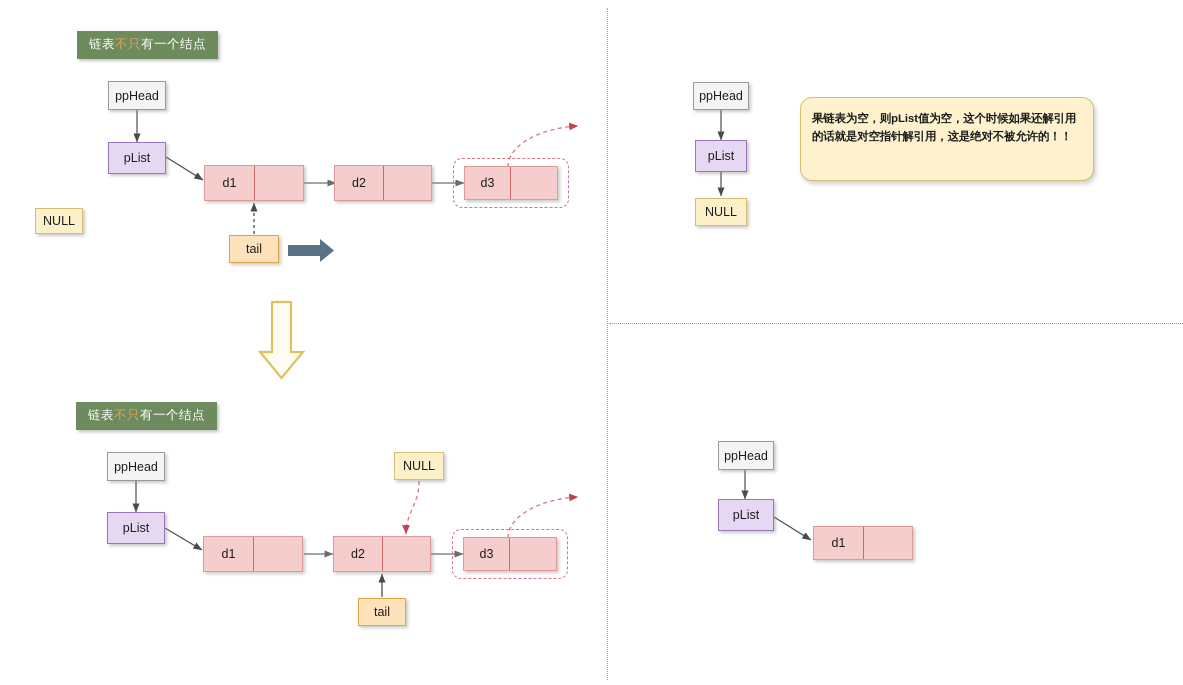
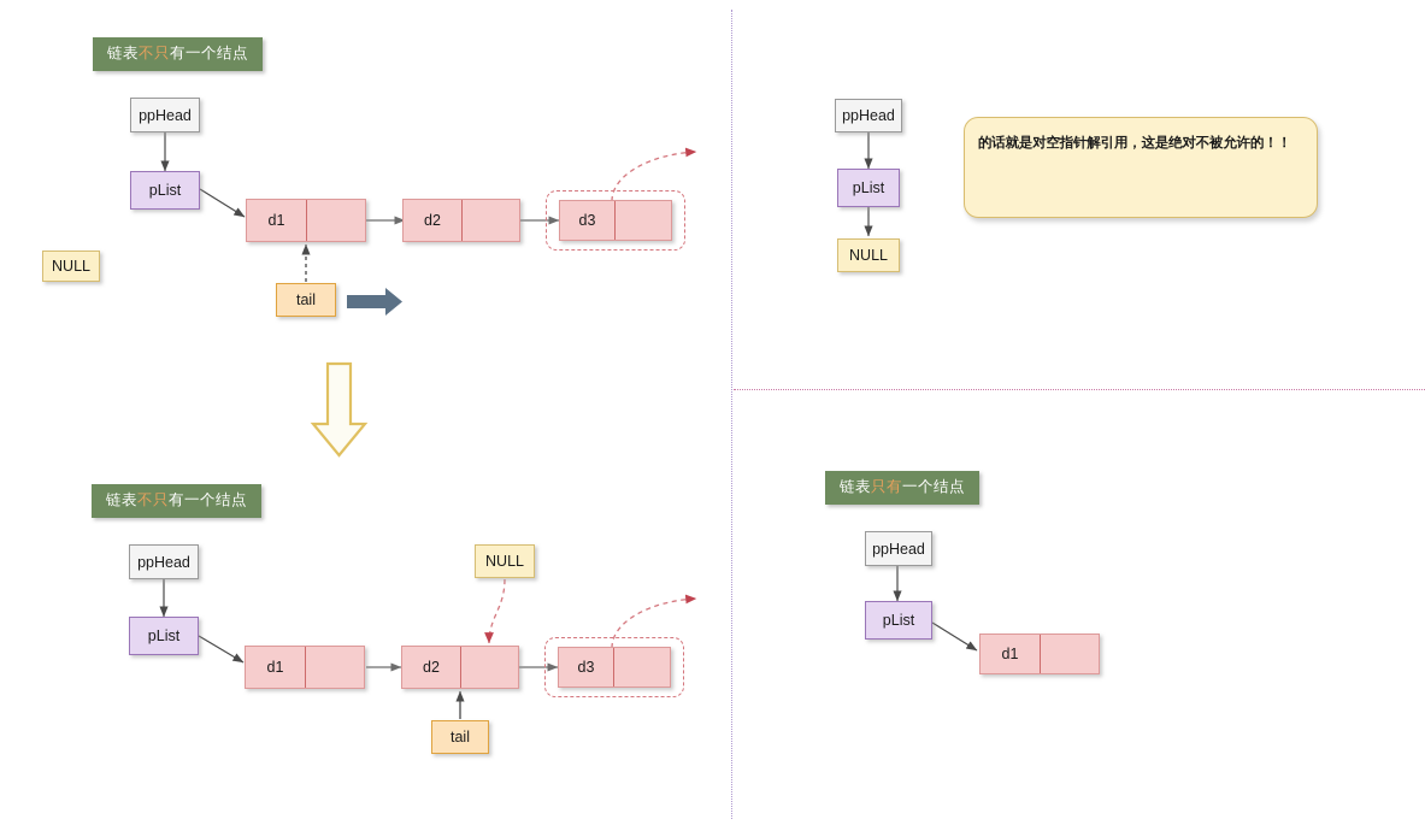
  链表不只有一个结点
  ppHead
  pList
  NULL
  d1
  d2
  d3
  tail
  链表不只有一个结点
  ppHead
  pList
  NULL
  d1
  d2
  d3
  tail
  ppHead
  pList
  NULL
- 果链表为空，则pList值为空，这个时候如果还解引用
  的话就是对空指针解引用，这是绝对不被允许的！！
+ 链表只有一个结点
  ppHead
  pList
  d1
